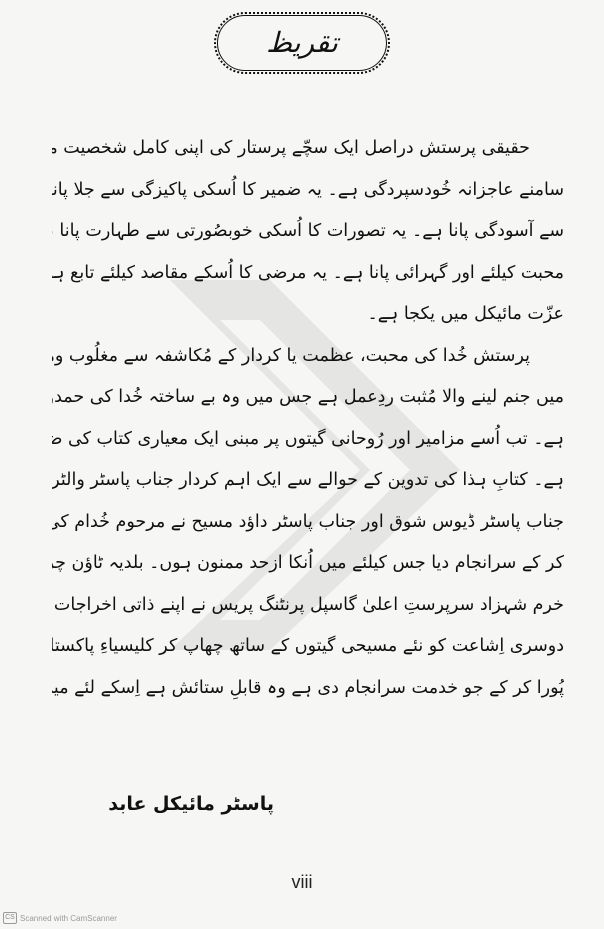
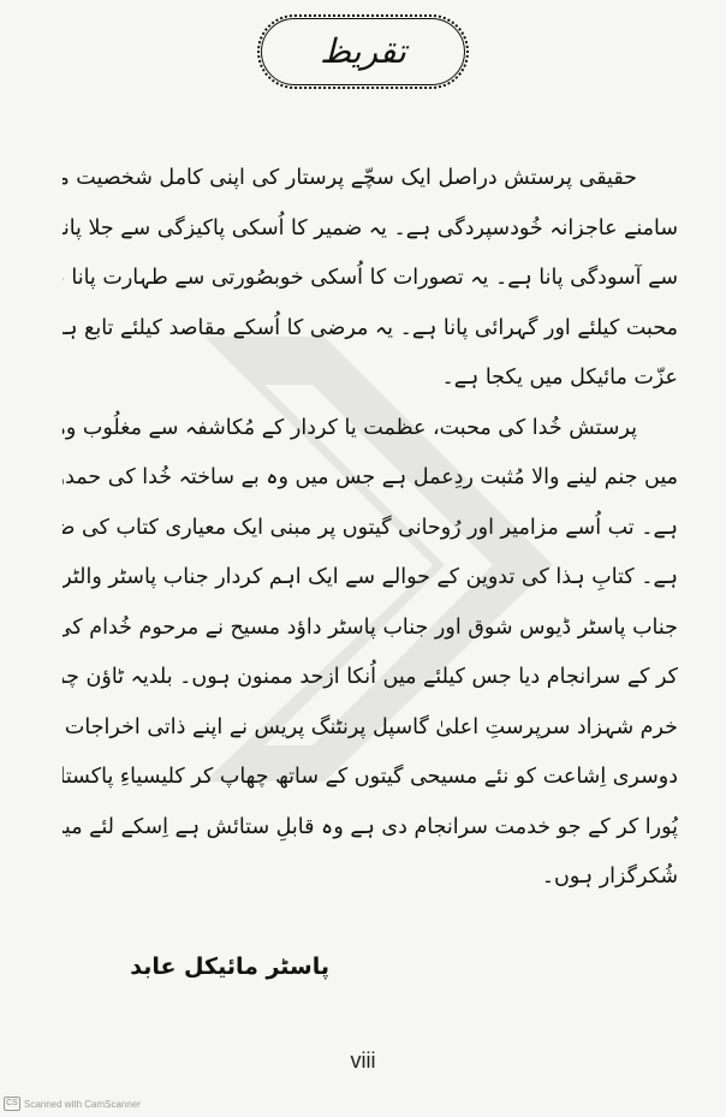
  تقریظ
  حقیقی پرستش دراصل ایک سچّے پرستار کی اپنی کامل شخصیت م
  سامنے عاجزانہ خُودسپردگی ہے۔ یہ ضمیر کا اُسکی پاکیزگی سے جلا پان
  سے آسودگی پانا ہے۔ یہ تصورات کا اُسکی خوبصُورتی سے طہارت پانا
  محبت کیلئے اور گہرائی پانا ہے۔ یہ مرضی کا اُسکے مقاصد کیلئے تابع ہ
  عزّت مائیکل میں یکجا ہے۔
  پرستش خُدا کی محبت، عظمت یا کردار کے مُکاشفہ سے مغلُوب و
  میں جنم لینے والا مُثبت ردِعمل ہے جس میں وہ بے ساختہ خُدا کی حمد
  ہے۔ تب اُسے مزامیر اور رُوحانی گیتوں پر مبنی ایک معیاری کتاب کی ض
  ہے۔ کتابِ ہذا کی تدوین کے حوالے سے ایک اہم کردار جناب پاسٹر والٹر
  جناب پاسٹر ڈیوس شوق اور جناب پاسٹر داؤد مسیح نے مرحوم خُدام کی
  کر کے سرانجام دیا جس کیلئے میں اُنکا ازحد ممنون ہوں۔ بلدیہ ٹاؤن چ
  خرم شہزاد سرپرستِ اعلیٰ گاسپل پرنٹنگ پریس نے اپنے ذاتی اخراجات
  دوسری اِشاعت کو نئے مسیحی گیتوں کے ساتھ چھاپ کر کلیسیاءِ پاکستا
  پُورا کر کے جو خدمت سرانجام دی ہے وہ قابلِ ستائش ہے اِسکے لئے می
+ شُکرگزار ہوں۔
  پاسٹر مائیکل عابد
  viii
  Scanned with CamScanner
